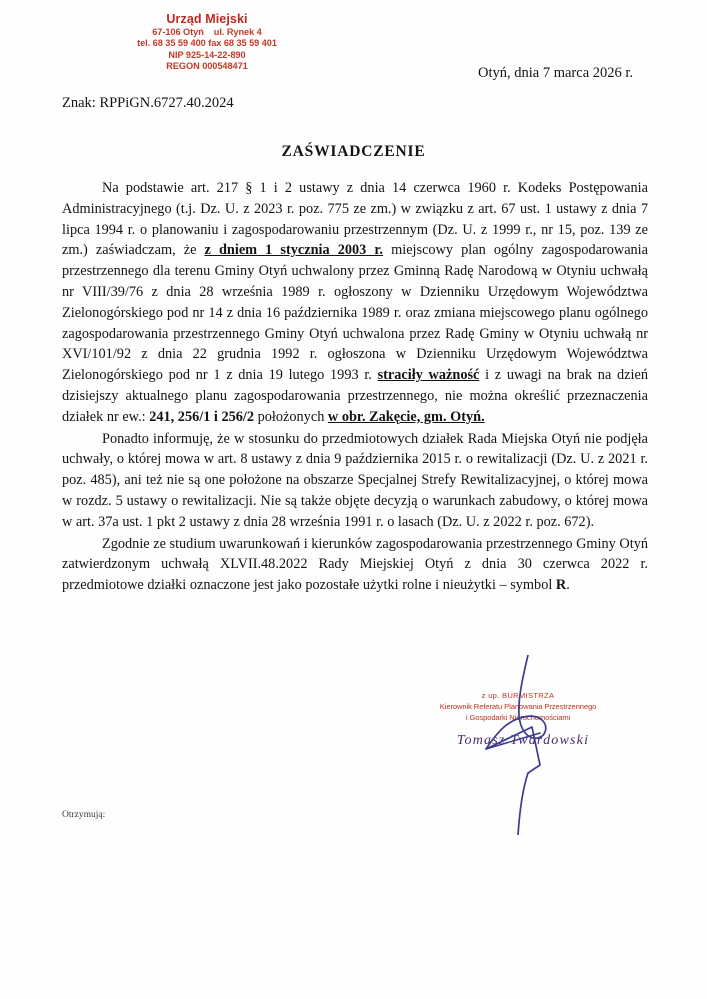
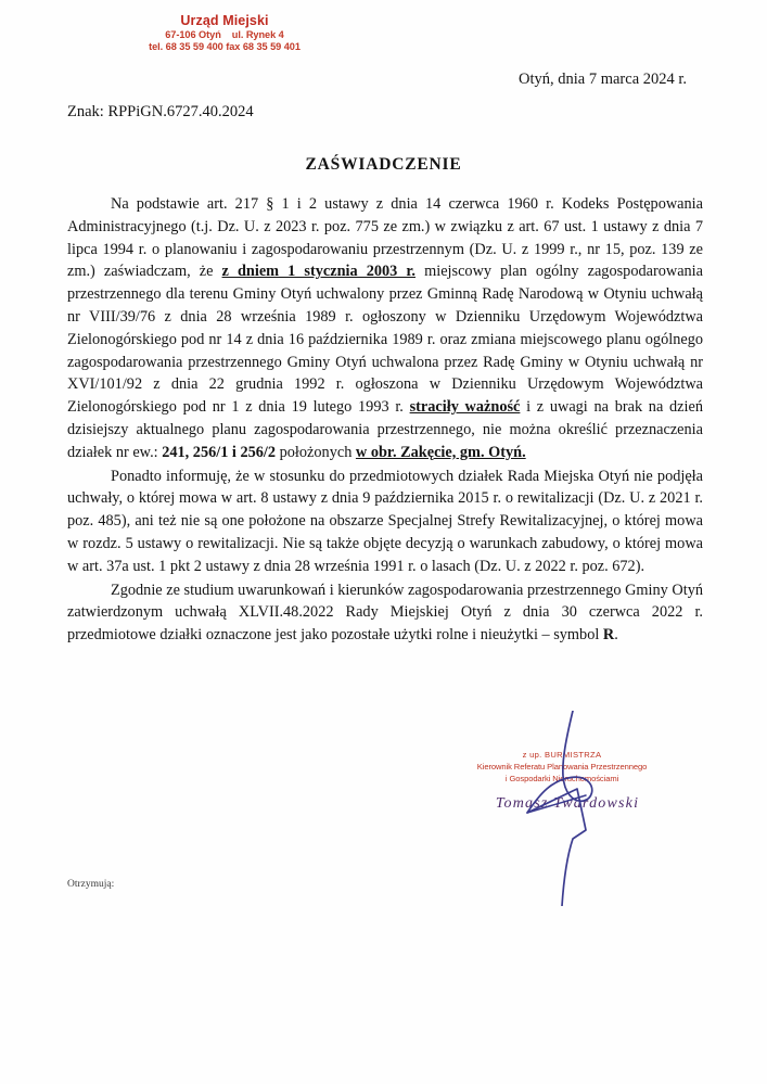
  Urząd Miejski
  67-106 Otyń ul. Rynek 4
  tel. 68 35 59 400 fax 68 35 59 401
- NIP 925-14-22-890
- REGON 000548471
- Otyń, dnia 7 marca 2026 r.
+ Otyń, dnia 7 marca 2024 r.
  Znak: RPPiGN.6727.40.2024
  ZAŚWIADCZENIE
  Na podstawie art. 217 § 1 i 2 ustawy z dnia 14 czerwca 1960 r. Kodeks Postępowania Administracyjnego (t.j. Dz. U. z 2023 r. poz. 775 ze zm.) w związku z art. 67 ust. 1 ustawy z dnia 7 lipca 1994 r. o planowaniu i zagospodarowaniu przestrzennym (Dz. U. z 1999 r., nr 15, poz. 139 ze zm.) zaświadczam, że z dniem 1 stycznia 2003 r. miejscowy plan ogólny zagospodarowania przestrzennego dla terenu Gminy Otyń uchwalony przez Gminną Radę Narodową w Otyniu uchwałą nr VIII/39/76 z dnia 28 września 1989 r. ogłoszony w Dzienniku Urzędowym Województwa Zielonogórskiego pod nr 14 z dnia 16 października 1989 r. oraz zmiana miejscowego planu ogólnego zagospodarowania przestrzennego Gminy Otyń uchwalona przez Radę Gminy w Otyniu uchwałą nr XVI/101/92 z dnia 22 grudnia 1992 r. ogłoszona w Dzienniku Urzędowym Województwa Zielonogórskiego pod nr 1 z dnia 19 lutego 1993 r. straciły ważność i z uwagi na brak na dzień dzisiejszy aktualnego planu zagospodarowania przestrzennego, nie można określić przeznaczenia działek nr ew.: 241, 256/1 i 256/2 położonych w obr. Zakęcie, gm. Otyń.
  Ponadto informuję, że w stosunku do przedmiotowych działek Rada Miejska Otyń nie podjęła uchwały, o której mowa w art. 8 ustawy z dnia 9 października 2015 r. o rewitalizacji (Dz. U. z 2021 r. poz. 485), ani też nie są one położone na obszarze Specjalnej Strefy Rewitalizacyjnej, o której mowa w rozdz. 5 ustawy o rewitalizacji. Nie są także objęte decyzją o warunkach zabudowy, o której mowa w art. 37a ust. 1 pkt 2 ustawy z dnia 28 września 1991 r. o lasach (Dz. U. z 2022 r. poz. 672).
  Zgodnie ze studium uwarunkowań i kierunków zagospodarowania przestrzennego Gminy Otyń zatwierdzonym uchwałą XLVII.48.2022 Rady Miejskiej Otyń z dnia 30 czerwca 2022 r. przedmiotowe działki oznaczone jest jako pozostałe użytki rolne i nieużytki – symbol R.
  z up. BURMISTRZA
  Kierownik Referatu Planowania Przestrzennego
  i Gospodarki Niechmościami
  Tomaswardowski
  Otrzymują:
